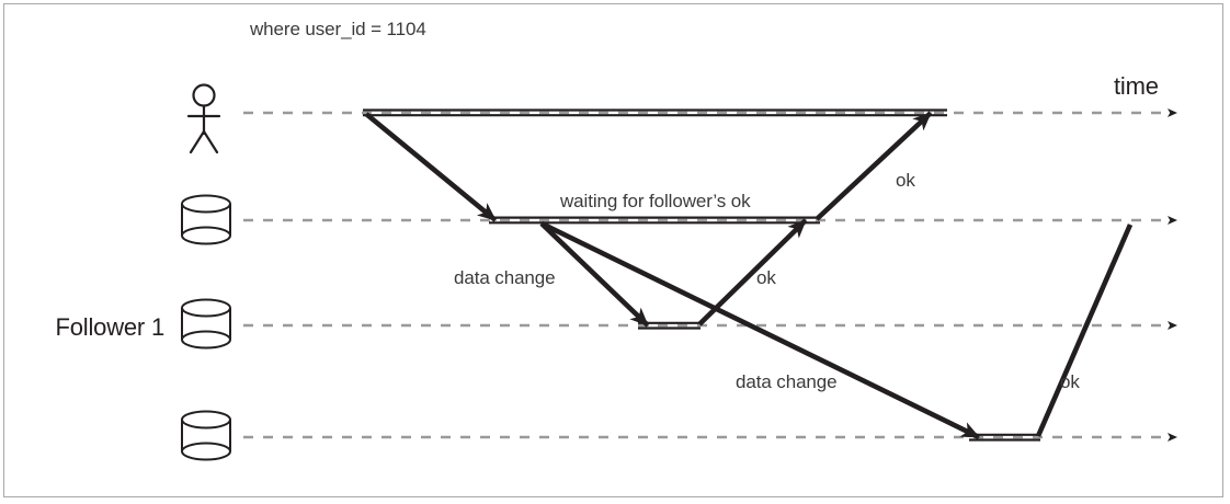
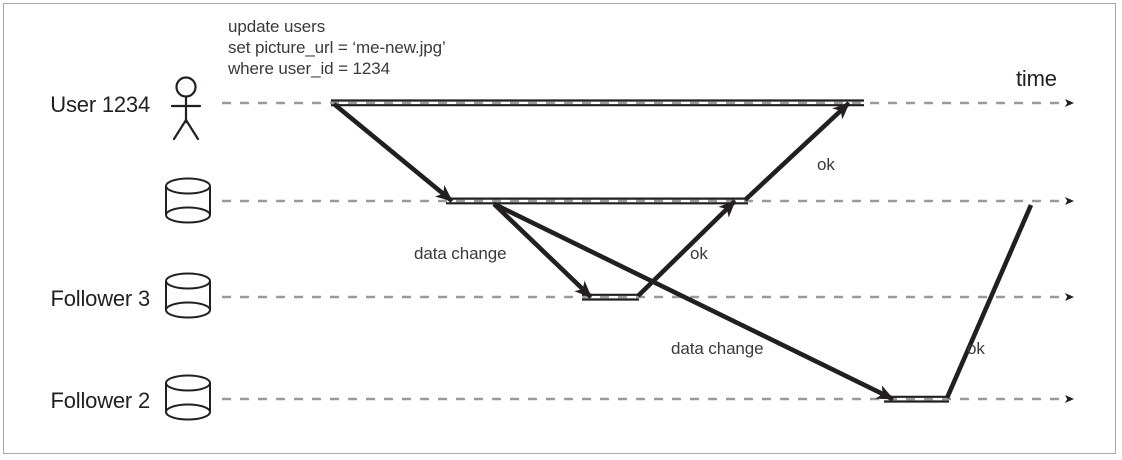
+ User 1234
- Follower 1
+ Follower 3
+ Follower 2
+ update users
+ set picture_url = ‘me-new.jpg’
- where user_id = 1104
+ where user_id = 1234
- waiting for follower’s ok
  data change
  data change
  ok
  ok
  ok
  time
